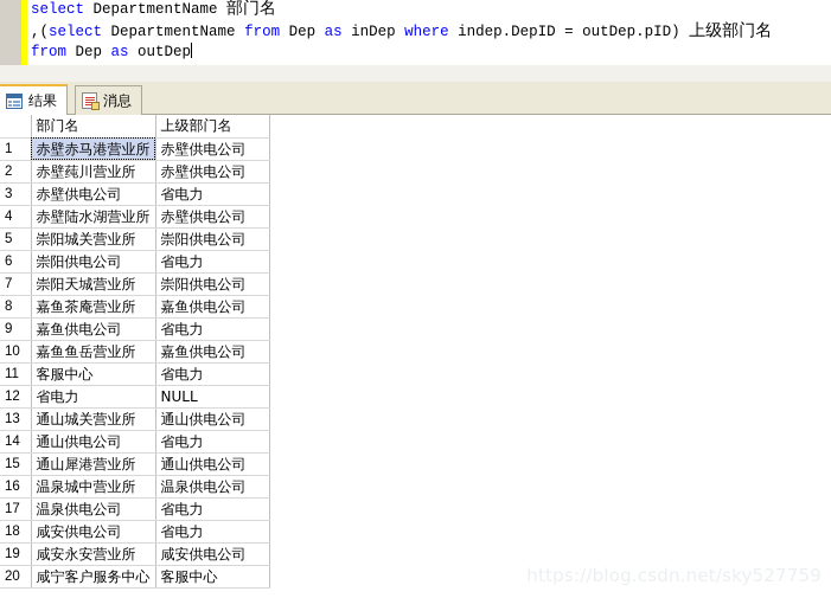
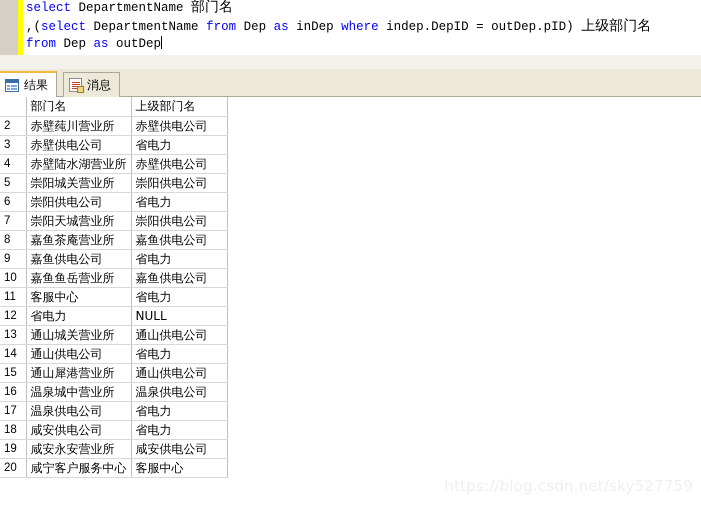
  select DepartmentName 部门名
  ,(select DepartmentName from Dep as inDep where indep.DepID = outDep.pID) 上级部门名
  from Dep as outDep
  结果
  消息
  	部门名	上级部门名
- 1	赤壁赤马港营业所	赤壁供电公司
  2	赤壁莼川营业所	赤壁供电公司
  3	赤壁供电公司	省电力
  4	赤壁陆水湖营业所	赤壁供电公司
  5	崇阳城关营业所	崇阳供电公司
  6	崇阳供电公司	省电力
  7	崇阳天城营业所	崇阳供电公司
  8	嘉鱼茶庵营业所	嘉鱼供电公司
  9	嘉鱼供电公司	省电力
  10	嘉鱼鱼岳营业所	嘉鱼供电公司
  11	客服中心	省电力
  12	省电力	NULL
  13	通山城关营业所	通山供电公司
  14	通山供电公司	省电力
  15	通山犀港营业所	通山供电公司
  16	温泉城中营业所	温泉供电公司
  17	温泉供电公司	省电力
  18	咸安供电公司	省电力
  19	咸安永安营业所	咸安供电公司
  20	咸宁客户服务中心	客服中心
